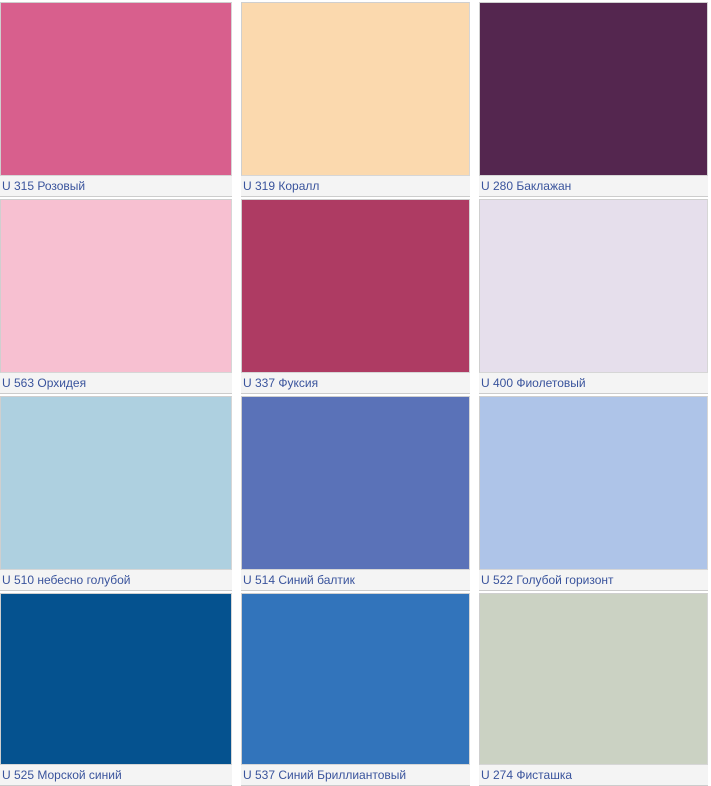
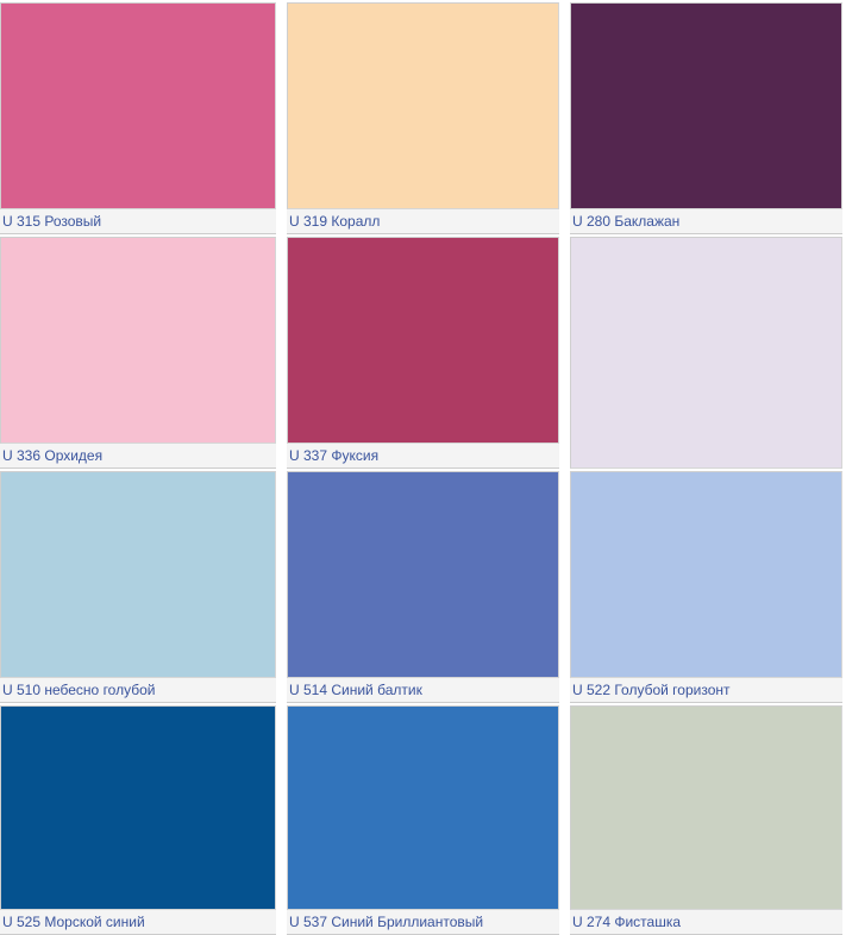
  U 315 Розовый
  U 319 Коралл
  U 280 Баклажан
- U 563 Орхидея
+ U 336 Орхидея
  U 337 Фуксия
- U 400 Фиолетовый
  U 510 небесно голубой
  U 514 Синий балтик
  U 522 Голубой горизонт
  U 525 Морской синий
  U 537 Синий Бриллиантовый
  U 274 Фисташка
